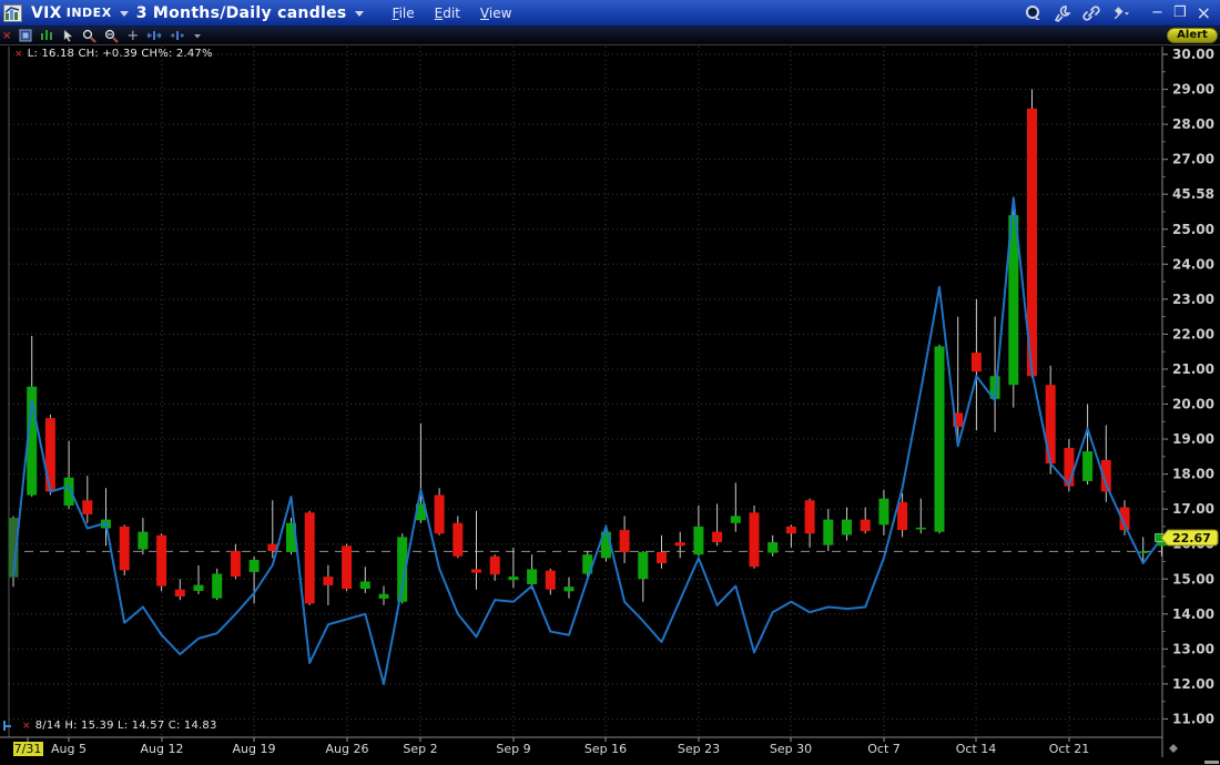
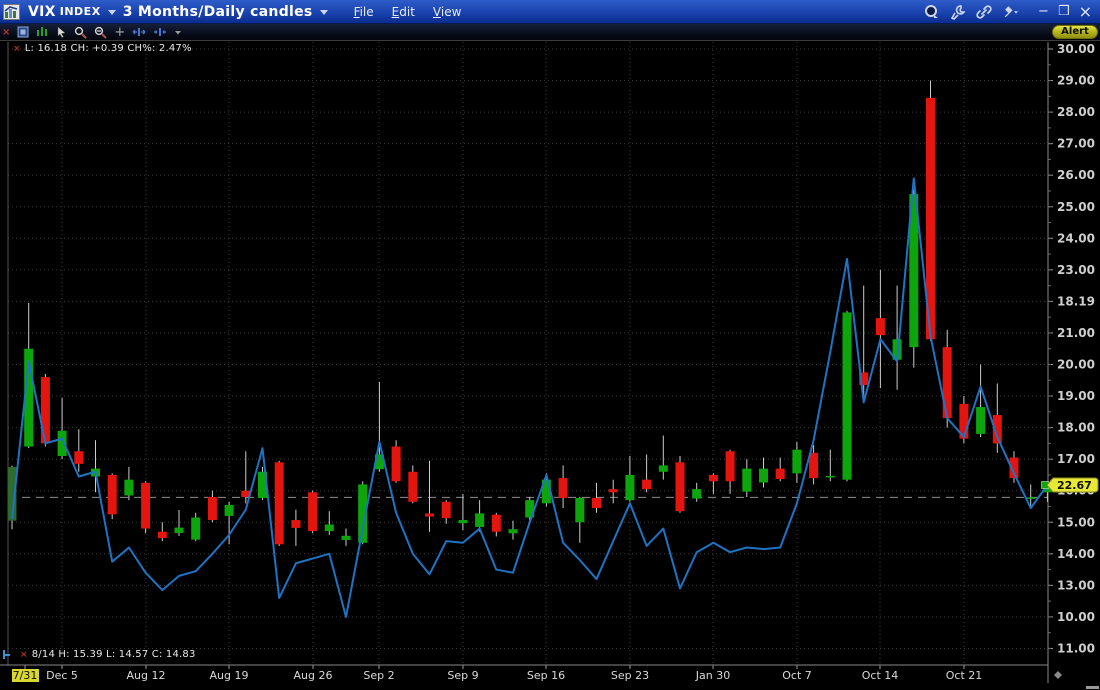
  VIX
  INDEX
  3 Months/Daily candles
  File
  Edit
  View
  −
  ❒
  ×
  ×
  +
  30.00
  29.00
  28.00
  27.00
- 45.58
+ 26.00
  25.00
  24.00
  23.00
- 22.00
+ 18.19
  21.00
  20.00
  19.00
  18.00
  17.00
  15.00
  14.00
  13.00
- 12.00
+ 10.00
  11.00
  7/31
- Aug 5
+ Dec 5
  Aug 12
  Aug 19
  Aug 26
  Sep 2
  Sep 9
  Sep 16
  Sep 23
- Sep 30
+ Jan 30
  Oct 7
  Oct 14
  Oct 21
  22.67
  × L: 16.18 CH: +0.39 CH%: 2.47%
  × 8/14 H: 15.39 L: 14.57 C: 14.83
  Alert
